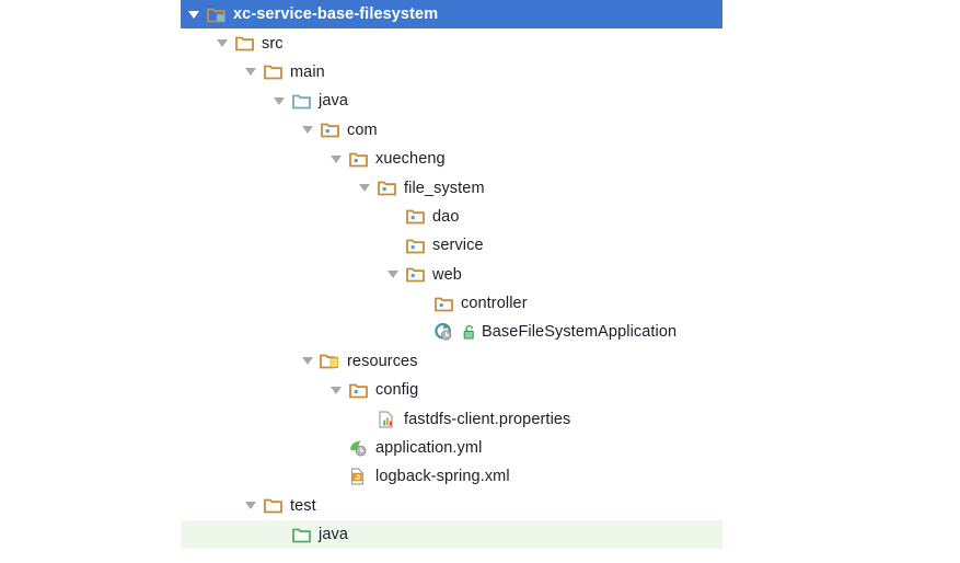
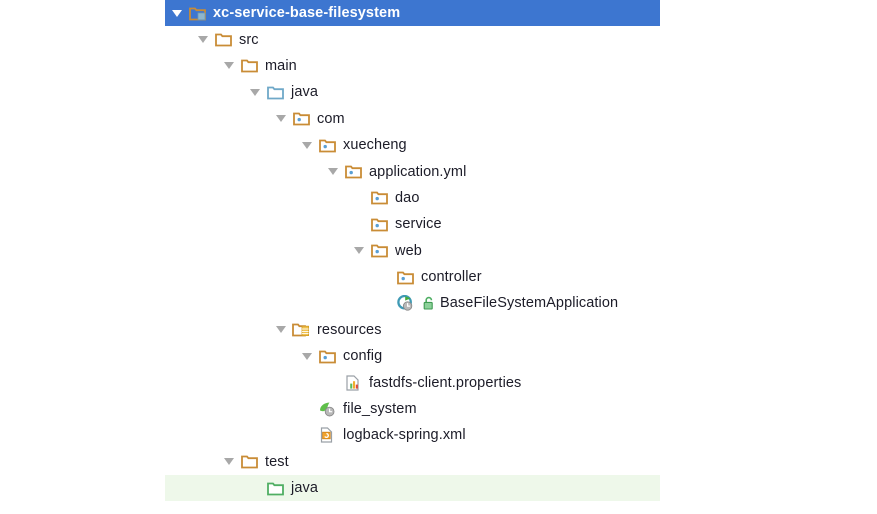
  xc-service-base-filesystem
  src
  main
  java
  com
  xuecheng
- file_system
+ application.yml
  dao
  service
  web
  controller
  BaseFileSystemApplication
  resources
  config
  fastdfs-client.properties
- application.yml
+ file_system
  logback-spring.xml
  test
  java
